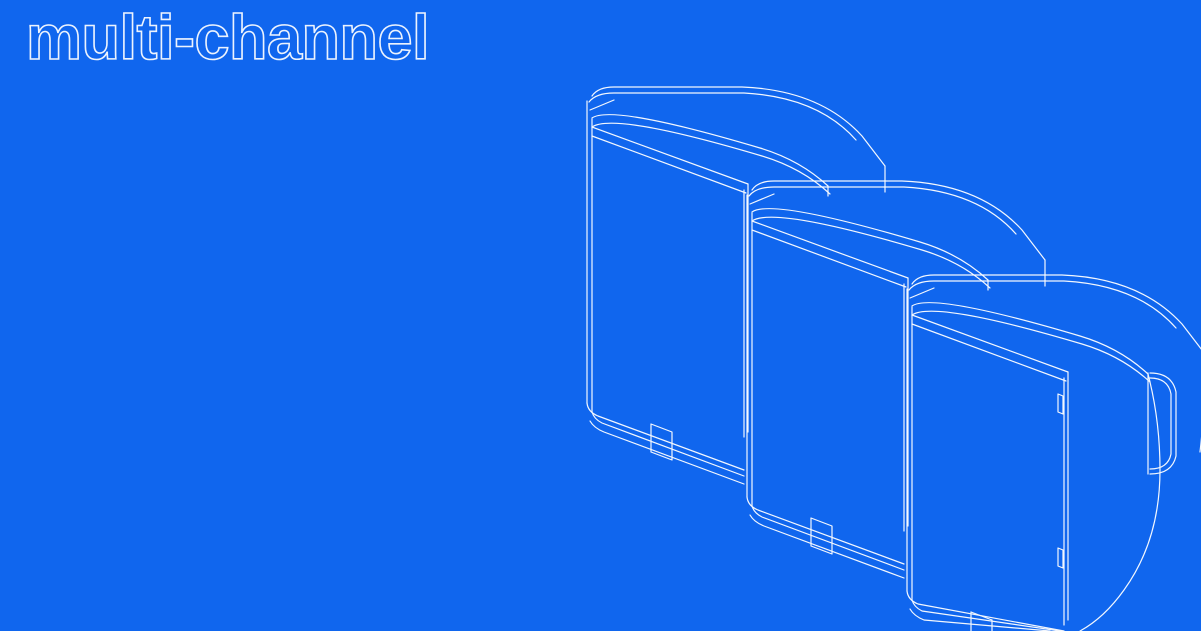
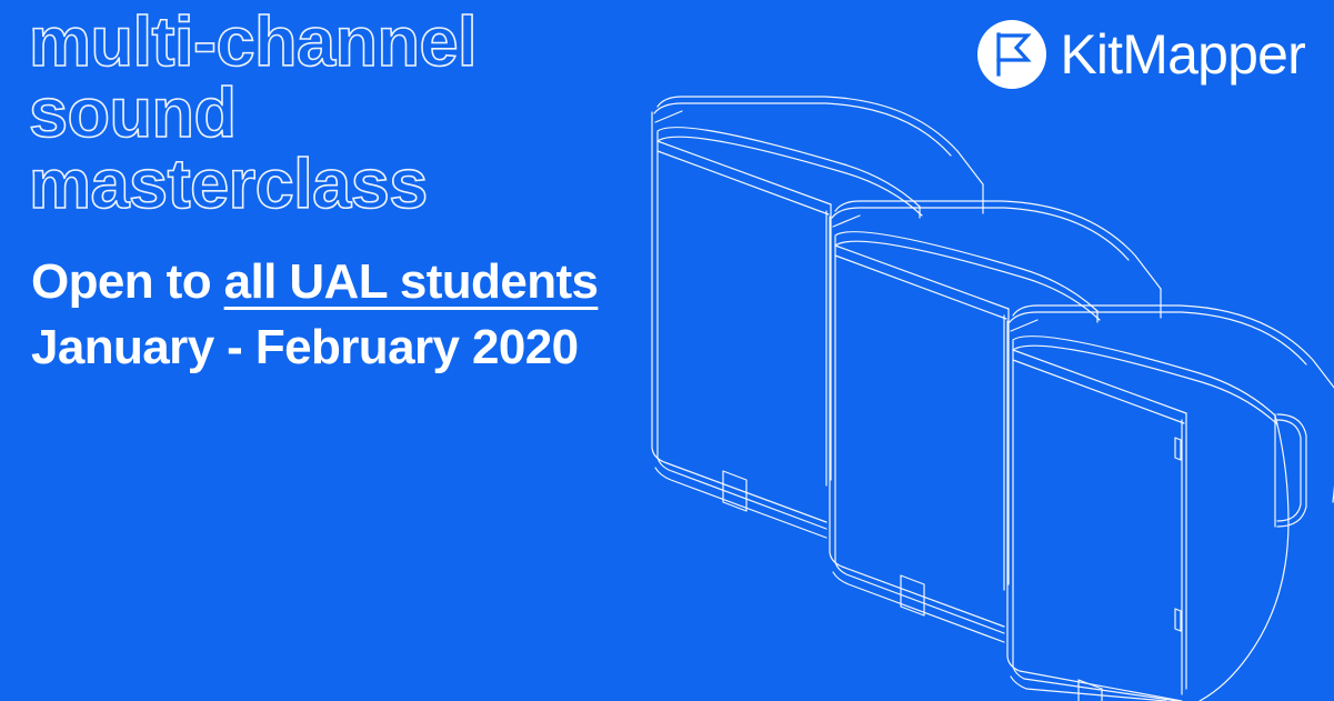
  multi-channel
+ sound
+ masterclass
+ Open to all UAL students
+ January - February 2020
+ KitMapper
